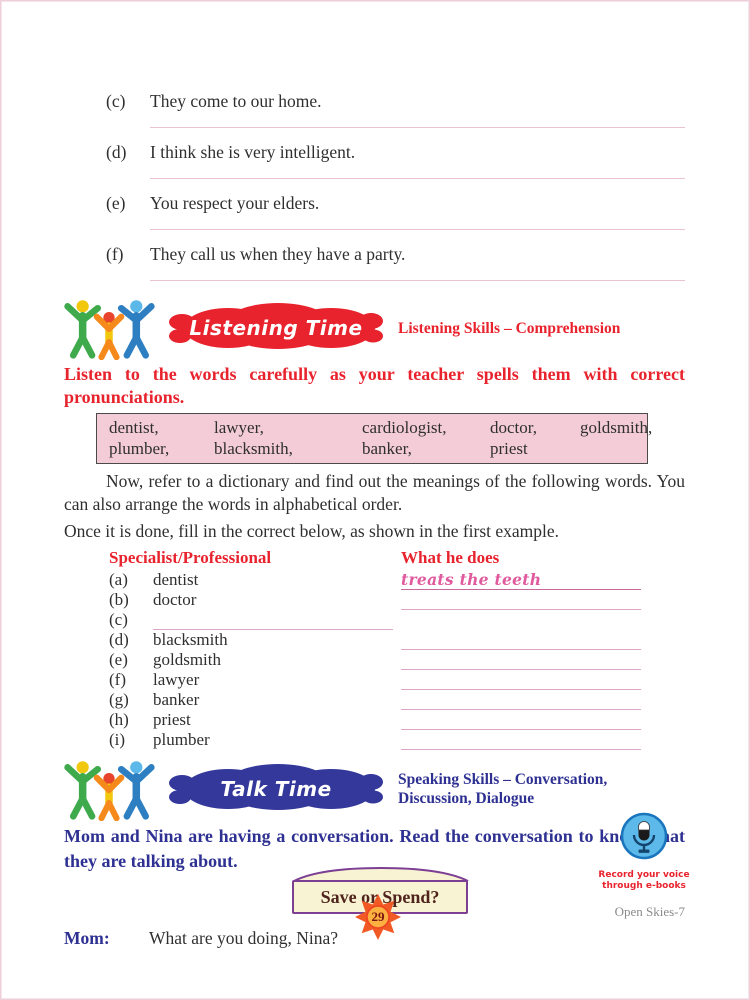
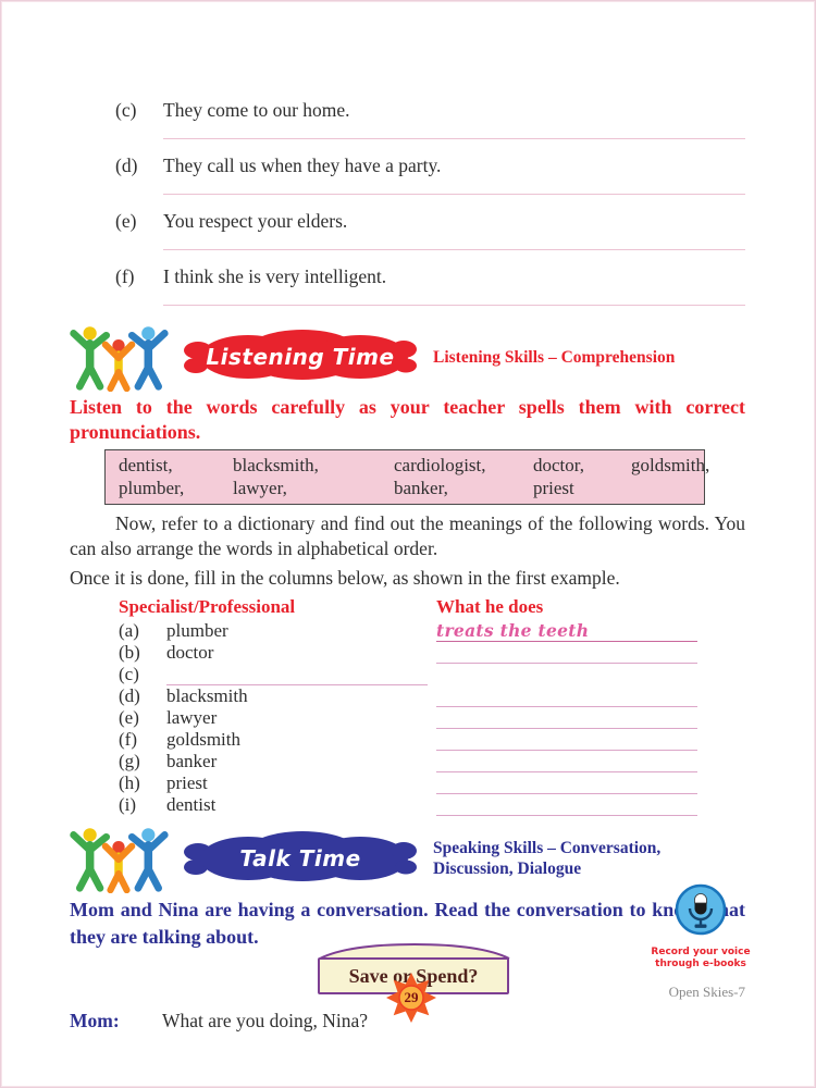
  (c)
  They come to our home.
  (d)
- I think she is very intelligent.
+ They call us when they have a party.
  (e)
  You respect your elders.
  (f)
- They call us when they have a party.
+ I think she is very intelligent.
  Listening Time
  Listening Skills – Comprehension
  Listen to the words carefully as your teacher spells them with correct pronunciations.
  dentist,
- lawyer,
+ blacksmith,
  cardiologist,
  doctor,
  goldsmith,
  plumber,
- blacksmith,
+ lawyer,
  banker,
  priest
  Now, refer to a dictionary and find out the meanings of the following words. You can also arrange the words in alphabetical order.
- Once it is done, fill in the correct below, as shown in the first example.
+ Once it is done, fill in the columns below, as shown in the first example.
  Specialist/Professional
  What he does
  (a)
- dentist
+ plumber
  treats the teeth
  (b)
  doctor
  (c)
  (d)
  blacksmith
  (e)
- goldsmith
+ lawyer
  (f)
- lawyer
+ goldsmith
  (g)
  banker
  (h)
  priest
  (i)
- plumber
+ dentist
  Talk Time
  Speaking Skills – Conversation,
  Discussion, Dialogue
  Mom and Nina are having a conversation. Read the conversation to knat they are talking about.
  Save or Spend?
  Mom:
  What are you doing, Nina?
  Record your voice
  through e-books
  29
  Open Skies-7
